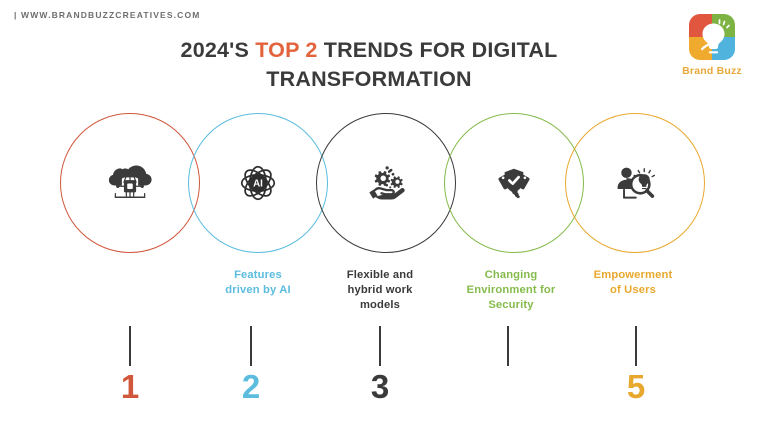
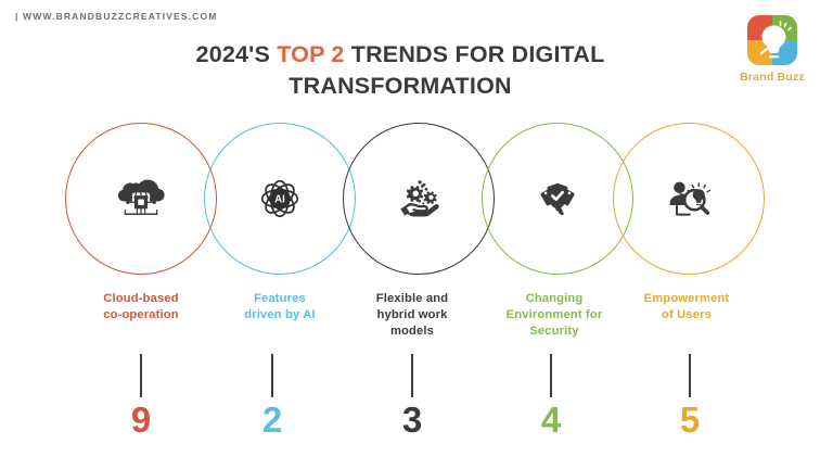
  | WWW.BRANDBUZZCREATIVES.COM
  Brand Buzz
  2024'S TOP 2 TRENDS FOR DIGITAL TRANSFORMATION
  AI
+ Cloud-based
+ co-operation
  Features
  driven by AI
  Flexible and
  hybrid work
  models
  Changing
  Environment for
  Security
  Empowerment
  of Users
- 1
+ 9
  2
  3
+ 4
  5
